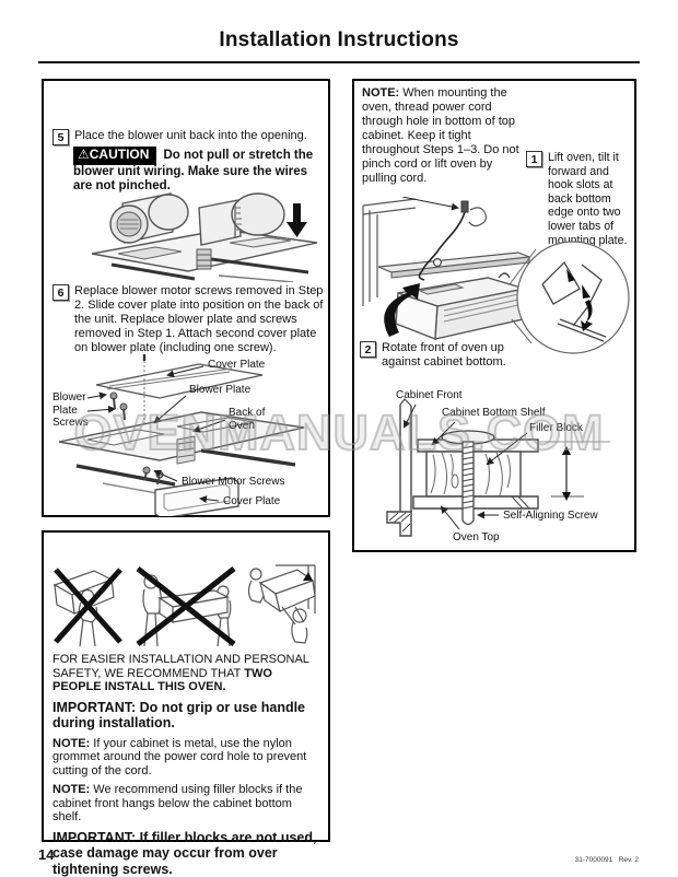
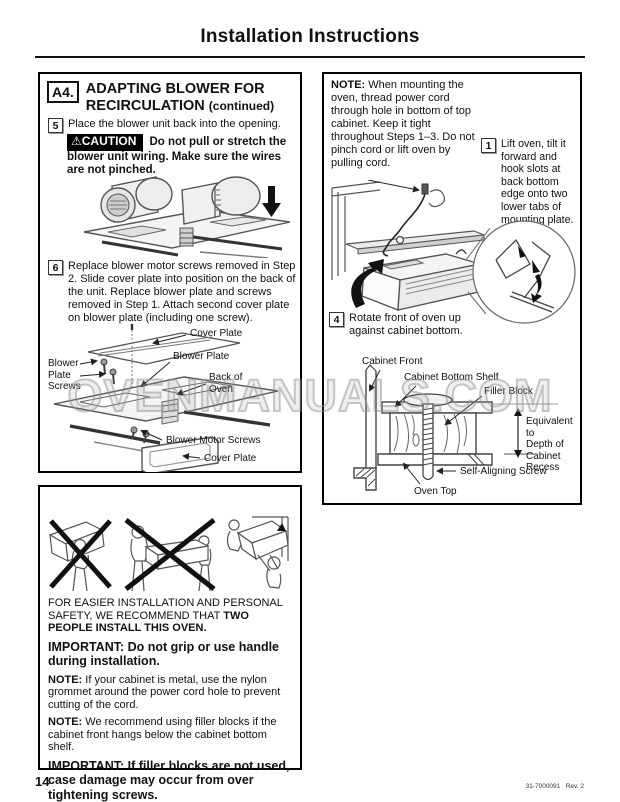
  Installation Instructions
  OVENMANUALS.COM
+ A4.
+ ADAPTING BLOWER FOR RECIRCULATION (continued)
  5
  Place the blower unit back into the opening.
  ⚠CAUTION Do not pull or stretch the blower unit wiring. Make sure the wires are not pinched.
  6
  Replace blower motor screws removed in Step 2. Slide cover plate into position on the back of the unit. Replace blower plate and screws removed in Step 1. Attach second cover plate on blower plate (including one screw).
  Cover Plate
  Blower
  Plate
  Screws
  Blower Plate
  Back of
  Oven
  Blower Motor Screws
  Cover Plate
  NOTE: When mounting the oven, thread power cord through hole in bottom of top cabinet. Keep it tight throughout Steps 1–3. Do not pinch cord or lift oven by pulling cord.
  1
  Lift oven, tilt it forward and hook slots at back bottom edge onto two lower tabs of mounting plate.
- 2
+ 4
  Rotate front of oven up against cabinet bottom.
  Cabinet Front
  Cabinet Bottom Shelf
  Filler Block
+ Equivalent to
+ Depth of Cabinet
+ Recess
  Self-Aligning Screw
  Oven Top
  FOR EASIER INSTALLATION AND PERSONAL SAFETY, WE RECOMMEND THAT TWO PEOPLE INSTALL THIS OVEN.
  IMPORTANT: Do not grip or use handle during installation.
  NOTE: If your cabinet is metal, use the nylon grommet around the power cord hole to prevent cutting of the cord.
  NOTE: We recommend using filler blocks if the cabinet front hangs below the cabinet bottom shelf.
  IMPORTANT: If filler blocks are not used, case damage may occur from over tightening screws.
  14
